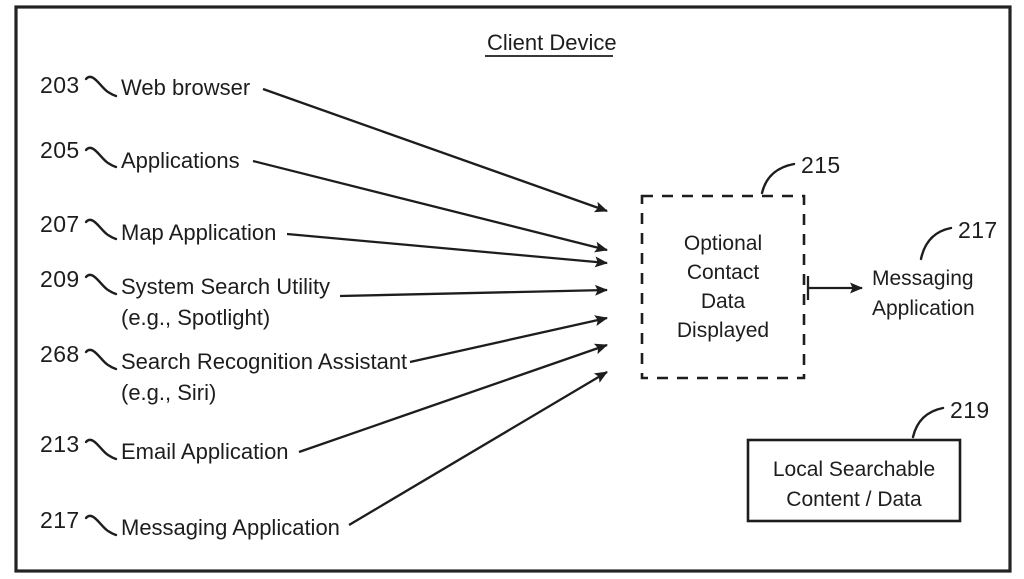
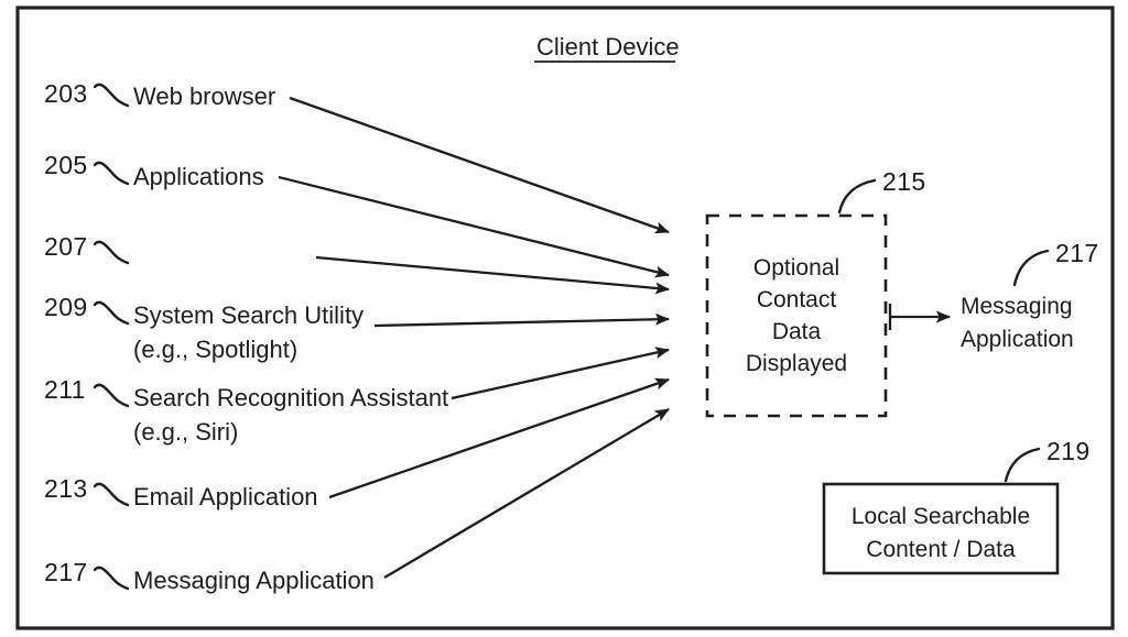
  Client Device
  203
  Web browser
  205
  Applications
  207
- Map Application
  209
  System Search Utility
  (e.g., Spotlight)
- 268
+ 211
  Search Recognition Assistant
  (e.g., Siri)
  213
  Email Application
  217
  Messaging Application
  Optional
  Contact
  Data
  Displayed
  215
  Messaging
  Application
  217
  Local Searchable
  Content / Data
  219
